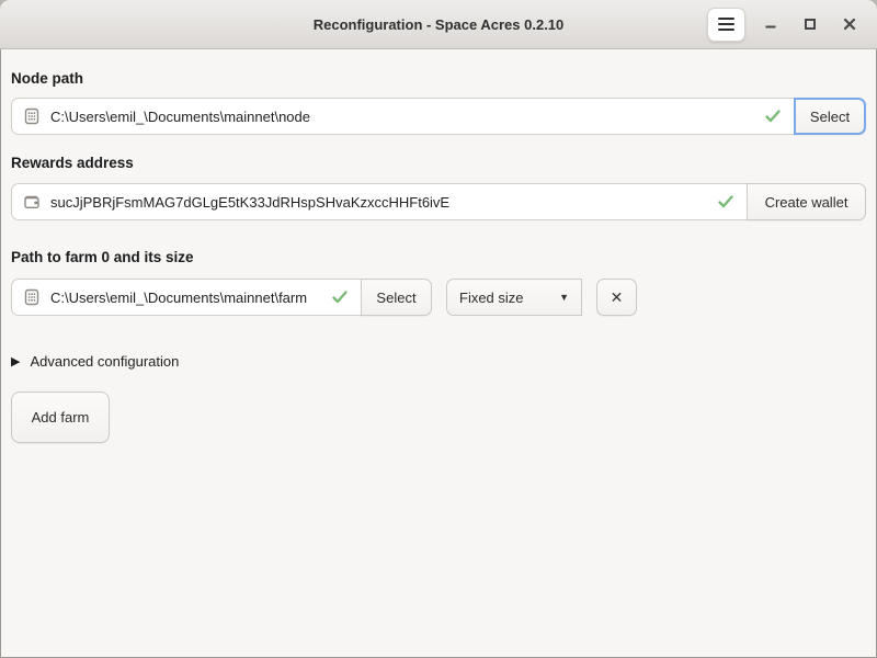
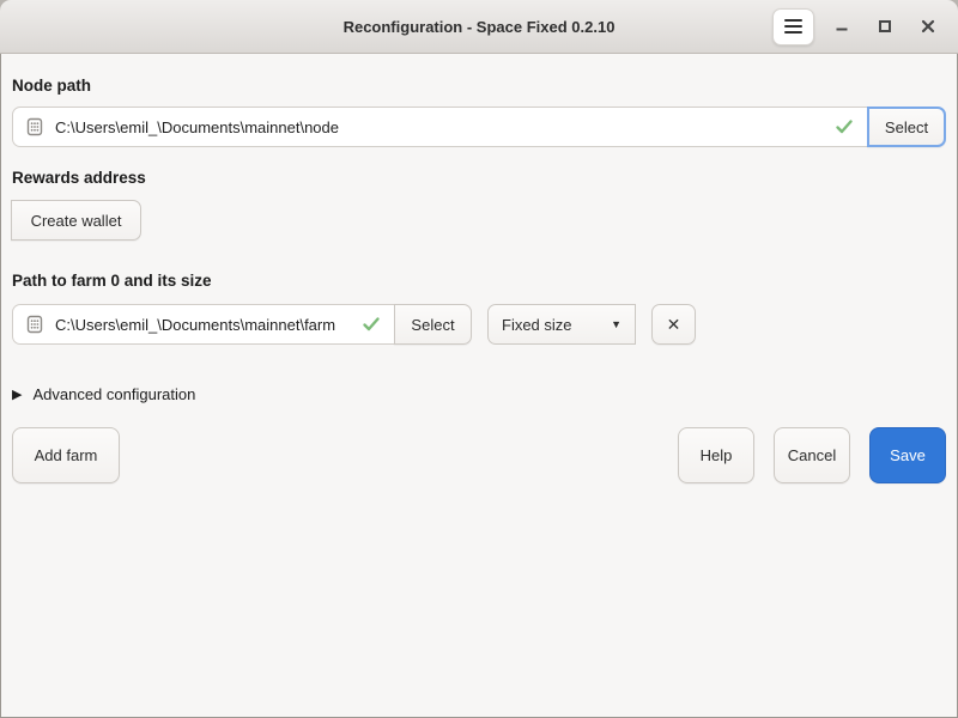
- Reconfiguration - Space Acres 0.2.10
+ Reconfiguration - Space Fixed 0.2.10
  Node path
  C:\Users\emil_\Documents\mainnet\node
  Select
  Rewards address
- sucJjPBRjFsmMAG7dGLgE5tK33JdRHspSHvaKzxccHHFt6ivE
  Create wallet
  Path to farm 0 and its size
  C:\Users\emil_\Documents\mainnet\farm
  Select
  Fixed size
  ▼
  ✕
  ▶
  Advanced configuration
  Add farm
+ Help
+ Cancel
+ Save
